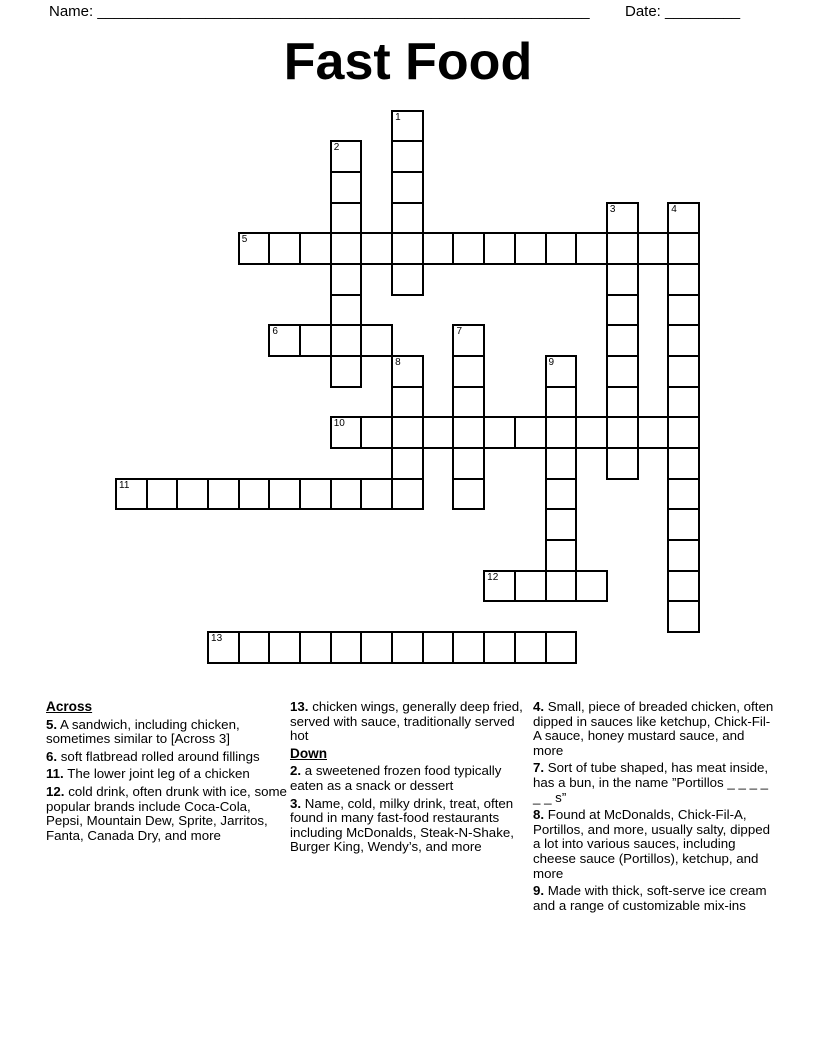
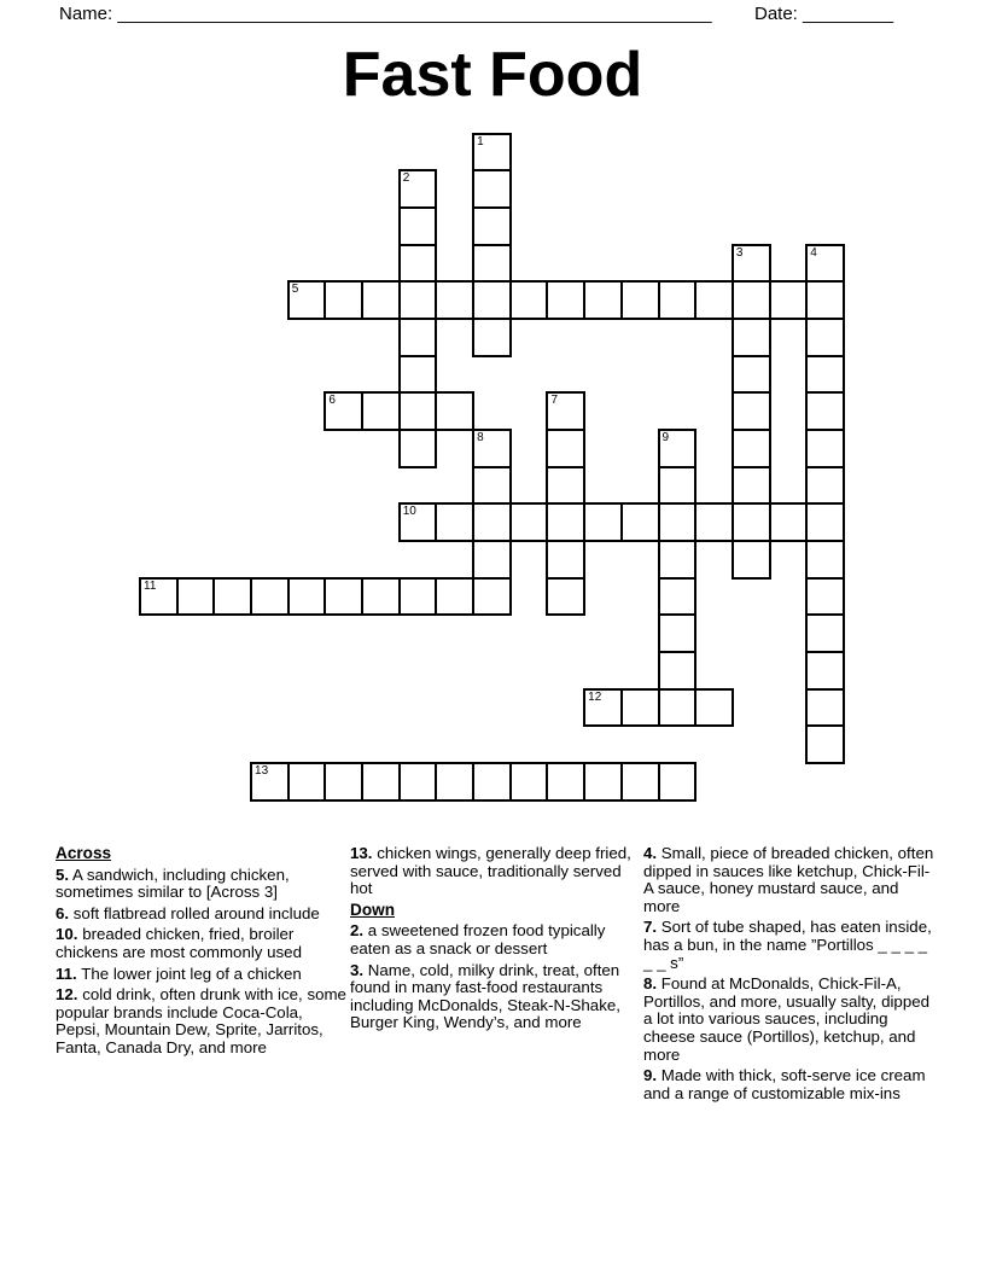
  Name: ___________________________________________________________
  Date: _________
  Fast Food
  1
  2
  3
  4
  5
  6
  7
  8
  9
  10
  11
  12
  13
  Across
  5. A sandwich, including chicken, sometimes similar to [Across 3]
- 6. soft flatbread rolled around fillings
+ 6. soft flatbread rolled around include
+ 10. breaded chicken, fried, broiler chickens are most commonly used
  11. The lower joint leg of a chicken
  12. cold drink, often drunk with ice, some popular brands include Coca-Cola, Pepsi, Mountain Dew, Sprite, Jarritos, Fanta, Canada Dry, and more
  13. chicken wings, generally deep fried, served with sauce, traditionally served hot
  Down
  2. a sweetened frozen food typically eaten as a snack or dessert
  3. Name, cold, milky drink, treat, often found in many fast-food restaurants including McDonalds, Steak-N-Shake, Burger King, Wendy’s, and more
  4. Small, piece of breaded chicken, often dipped in sauces like ketchup, Chick-Fil-A sauce, honey mustard sauce, and more
- 7. Sort of tube shaped, has meat inside, has a bun, in the name ”Portillos _ _ _ _ _ _ s”
+ 7. Sort of tube shaped, has eaten inside, has a bun, in the name ”Portillos _ _ _ _ _ _ s”
  8. Found at McDonalds, Chick-Fil-A, Portillos, and more, usually salty, dipped a lot into various sauces, including cheese sauce (Portillos), ketchup, and more
  9. Made with thick, soft-serve ice cream and a range of customizable mix-ins
